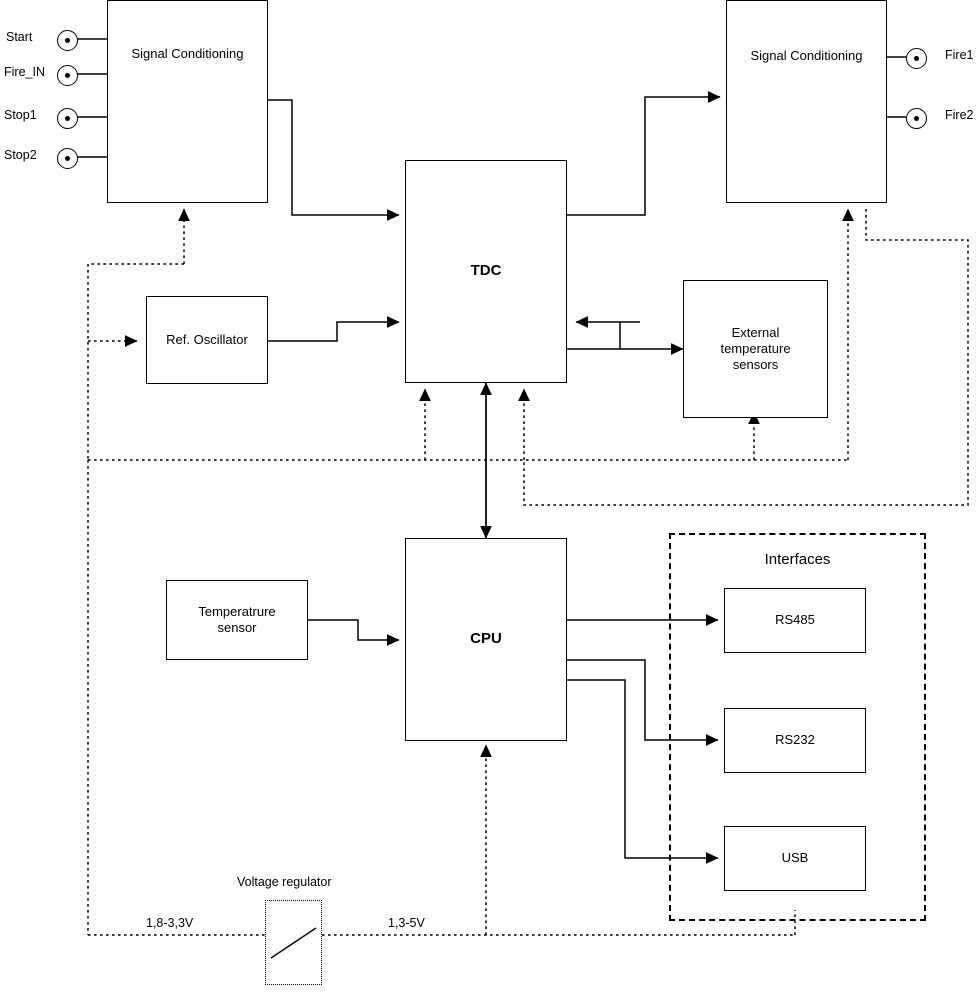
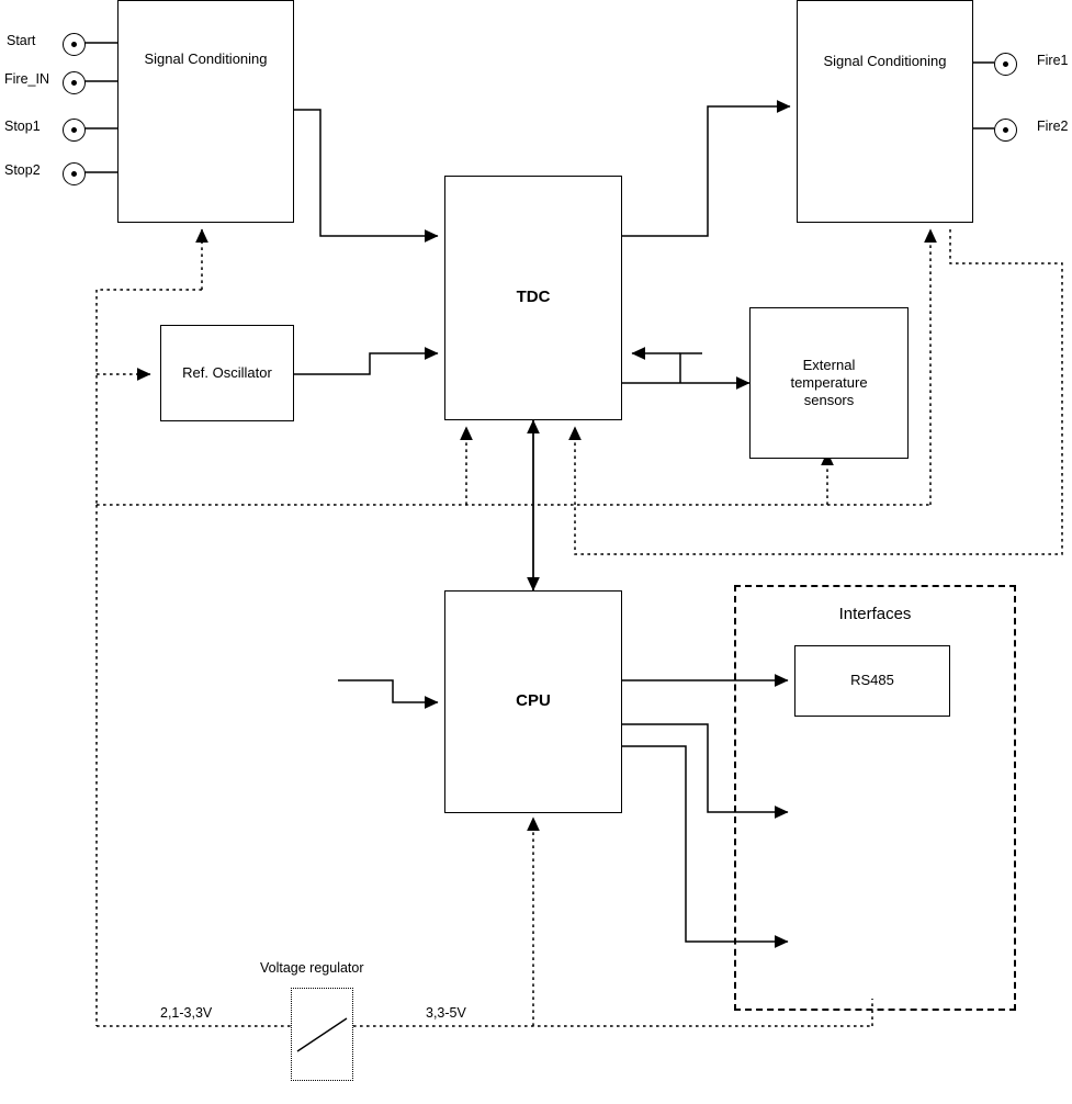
  Start
  Fire_IN
  Stop1
  Stop2
  Fire1
  Fire2
  Signal Conditioning
  Signal Conditioning
  TDC
  Ref. Oscillator
  External
  temperature
  sensors
  CPU
- Temperatrure
- sensor
  Interfaces
  RS485
- RS232
- USB
  Voltage regulator
- 1,8-3,3V
+ 2,1-3,3V
- 1,3-5V
+ 3,3-5V
